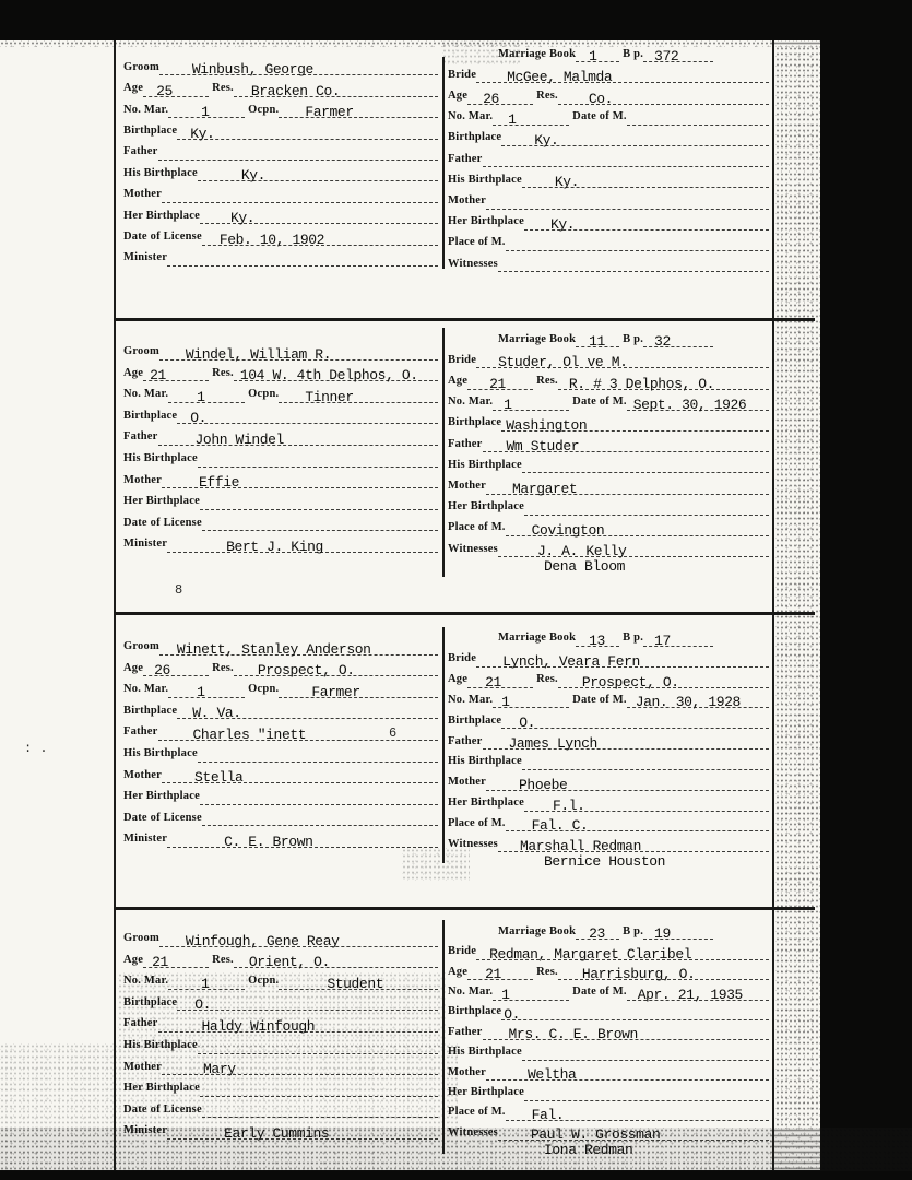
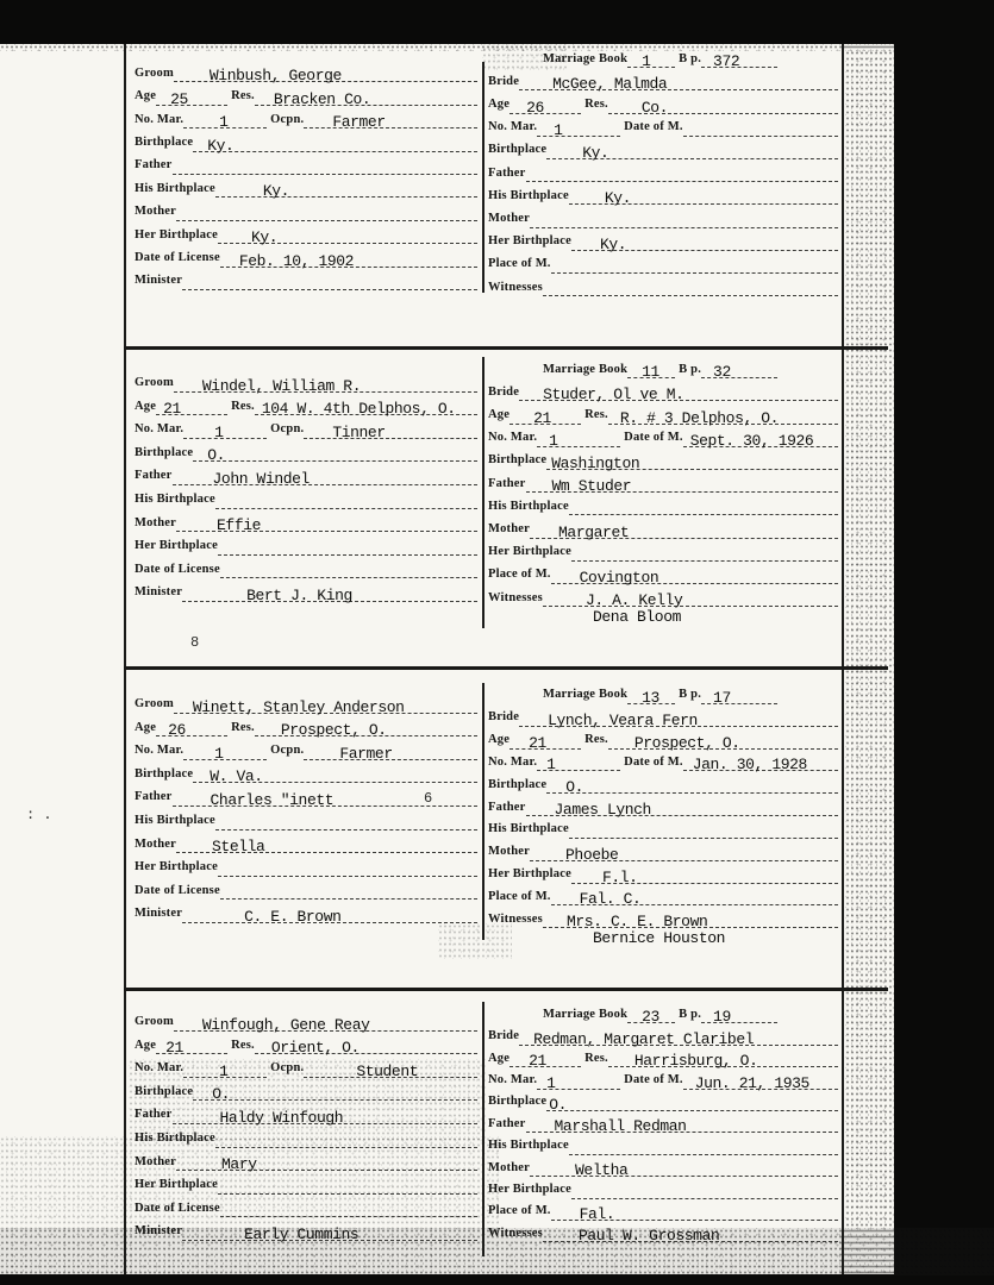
  Groom
  Winbush, George
  Age
  25
  Res.
  Bracken Co.
  No. Mar.
  1
  Ocpn.
  Farmer
  Birthplace
  Ky.
  Father
  His Birthplace
  Ky.
  Mother
  Her Birthplace
  Ky.
  Date of License
  Feb. 10, 1902
  Minister
  Marriage Book
  1
  B p.
  372
  Bride
  McGee, Malmda
  Age
  26
  Res.
  Co.
  No. Mar.
  1
  Date of M.
  Birthplace
  Ky.
  Father
  His Birthplace
  Ky.
  Mother
  Her Birthplace
  Ky.
  Place of M.
  Witnesses
  Groom
  Windel, William R.
  Age
  21
  Res.
  104 W. 4th Delphos, O.
  No. Mar.
  1
  Ocpn.
  Tinner
  Birthplace
  O.
  Father
  John Windel
  His Birthplace
  Mother
  Effie
  Her Birthplace
  Date of License
  Minister
  Bert J. King
  Marriage Book
  11
  B p.
  32
  Bride
  Studer, Ol ve M.
  Age
  21
  Res.
  R. # 3 Delphos, O.
  No. Mar.
  1
  Date of M.
  Sept. 30, 1926
  Birthplace
  Washington
  Father
  Wm Studer
  His Birthplace
  Mother
  Margaret
  Her Birthplace
  Place of M.
  Covington
  Witnesses
  J. A. Kelly
  Dena Bloom
  Groom
  Winett, Stanley Anderson
  Age
  26
  Res.
  Prospect, O.
  No. Mar.
  1
  Ocpn.
  Farmer
  Birthplace
  W. Va.
  Father
  Charles "inett
  His Birthplace
  Mother
  Stella
  Her Birthplace
  Date of License
  Minister
  C. E. Brown
  Marriage Book
  13
  B p.
  17
  Bride
  Lynch, Veara Fern
  Age
  21
  Res.
  Prospect, O.
  No. Mar.
  1
  Date of M.
  Jan. 30, 1928
  Birthplace
  O.
  Father
  James Lynch
  His Birthplace
  Mother
  Phoebe
  Her Birthplace
  F.l.
  Place of M.
  Fal. C.
  Witnesses
- Marshall Redman
+ Mrs. C. E. Brown
  Bernice Houston
  Groom
  Winfough, Gene Reay
  Age
  21
  Res.
  Orient, O.
  No. Mar.
  1
  Ocpn.
  Student
  Birthplace
  O.
  Father
  Haldy Winfough
  His Birthplace
  Mother
  Mary
  Her Birthplace
  Date of License
  Minister
  Early Cummins
  Marriage Book
  23
  B p.
  19
  Bride
  Redman, Margaret Claribel
  Age
  21
  Res.
  Harrisburg, O.
  No. Mar.
  1
  Date of M.
- Apr. 21, 1935
+ Jun. 21, 1935
  Birthplace
  O.
  Father
- Mrs. C. E. Brown
+ Marshall Redman
  His Birthplace
  Mother
  Weltha
  Her Birthplace
  Place of M.
  Fal.
  Witnesses
  Paul W. Grossman
- Iona Redman
  8
  6
  : .
